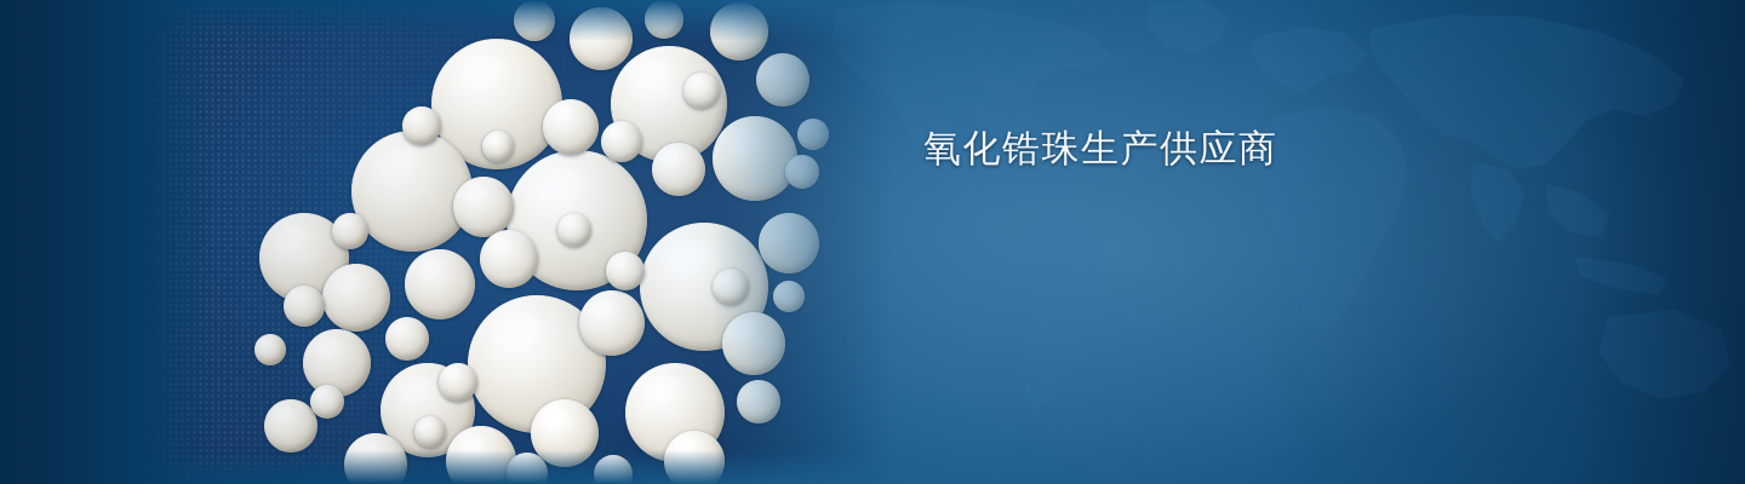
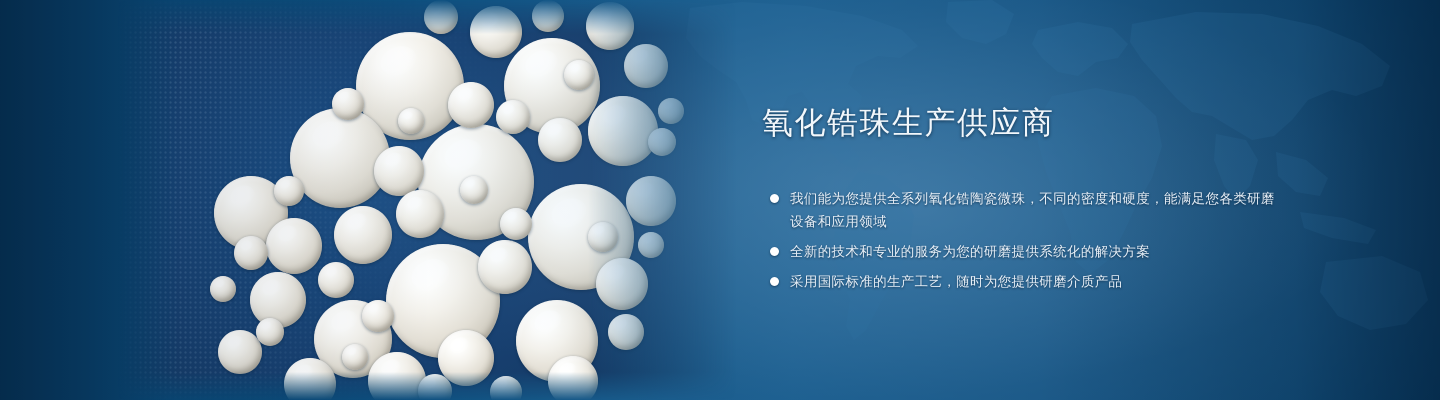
  氧化锆珠生产供应商
+ 我们能为您提供全系列氧化锆陶瓷微珠，不同的密度和硬度，能满足您各类研磨设备和应用领域
+ 全新的技术和专业的服务为您的研磨提供系统化的解决方案
+ 采用国际标准的生产工艺，随时为您提供研磨介质产品
